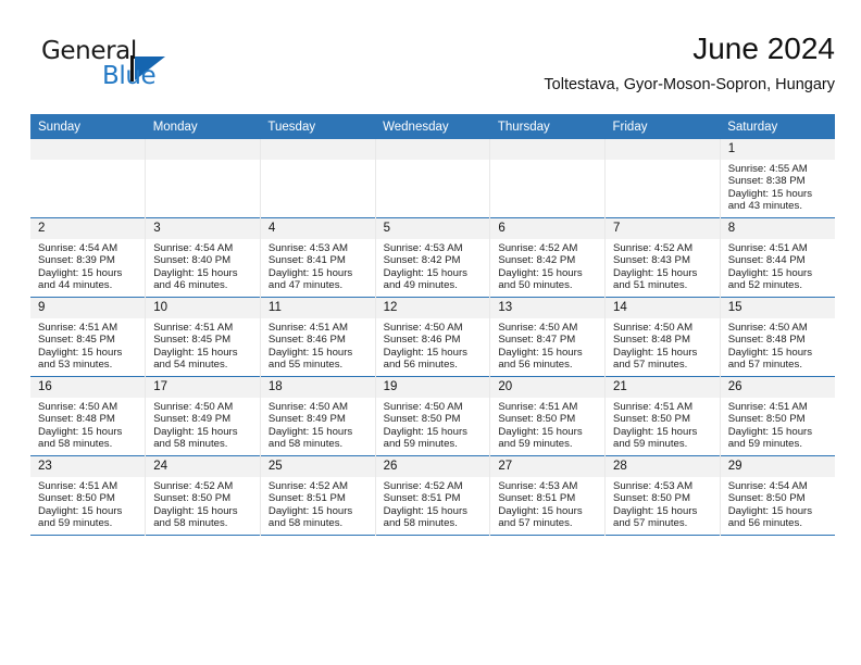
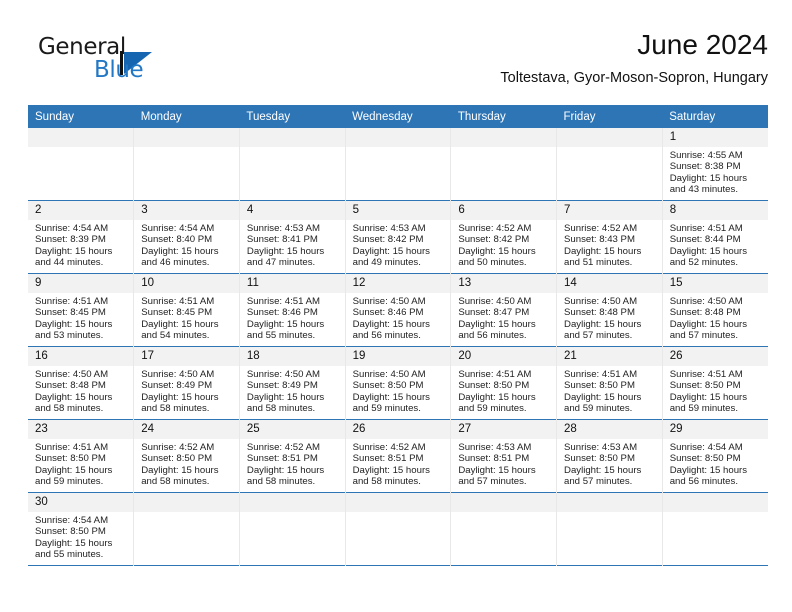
  General
  Blue
  June 2024
  Toltestava, Gyor-Moson-Sopron, Hungary
  Sunday	Monday	Tuesday	Wednesday	Thursday	Friday	Saturday
  						1 Sunrise: 4:55 AM Sunset: 8:38 PM Daylight: 15 hours and 43 minutes.
  2 Sunrise: 4:54 AM Sunset: 8:39 PM Daylight: 15 hours and 44 minutes.	3 Sunrise: 4:54 AM Sunset: 8:40 PM Daylight: 15 hours and 46 minutes.	4 Sunrise: 4:53 AM Sunset: 8:41 PM Daylight: 15 hours and 47 minutes.	5 Sunrise: 4:53 AM Sunset: 8:42 PM Daylight: 15 hours and 49 minutes.	6 Sunrise: 4:52 AM Sunset: 8:42 PM Daylight: 15 hours and 50 minutes.	7 Sunrise: 4:52 AM Sunset: 8:43 PM Daylight: 15 hours and 51 minutes.	8 Sunrise: 4:51 AM Sunset: 8:44 PM Daylight: 15 hours and 52 minutes.
  9 Sunrise: 4:51 AM Sunset: 8:45 PM Daylight: 15 hours and 53 minutes.	10 Sunrise: 4:51 AM Sunset: 8:45 PM Daylight: 15 hours and 54 minutes.	11 Sunrise: 4:51 AM Sunset: 8:46 PM Daylight: 15 hours and 55 minutes.	12 Sunrise: 4:50 AM Sunset: 8:46 PM Daylight: 15 hours and 56 minutes.	13 Sunrise: 4:50 AM Sunset: 8:47 PM Daylight: 15 hours and 56 minutes.	14 Sunrise: 4:50 AM Sunset: 8:48 PM Daylight: 15 hours and 57 minutes.	15 Sunrise: 4:50 AM Sunset: 8:48 PM Daylight: 15 hours and 57 minutes.
  16 Sunrise: 4:50 AM Sunset: 8:48 PM Daylight: 15 hours and 58 minutes.	17 Sunrise: 4:50 AM Sunset: 8:49 PM Daylight: 15 hours and 58 minutes.	18 Sunrise: 4:50 AM Sunset: 8:49 PM Daylight: 15 hours and 58 minutes.	19 Sunrise: 4:50 AM Sunset: 8:50 PM Daylight: 15 hours and 59 minutes.	20 Sunrise: 4:51 AM Sunset: 8:50 PM Daylight: 15 hours and 59 minutes.	21 Sunrise: 4:51 AM Sunset: 8:50 PM Daylight: 15 hours and 59 minutes.	26 Sunrise: 4:51 AM Sunset: 8:50 PM Daylight: 15 hours and 59 minutes.
  23 Sunrise: 4:51 AM Sunset: 8:50 PM Daylight: 15 hours and 59 minutes.	24 Sunrise: 4:52 AM Sunset: 8:50 PM Daylight: 15 hours and 58 minutes.	25 Sunrise: 4:52 AM Sunset: 8:51 PM Daylight: 15 hours and 58 minutes.	26 Sunrise: 4:52 AM Sunset: 8:51 PM Daylight: 15 hours and 58 minutes.	27 Sunrise: 4:53 AM Sunset: 8:51 PM Daylight: 15 hours and 57 minutes.	28 Sunrise: 4:53 AM Sunset: 8:50 PM Daylight: 15 hours and 57 minutes.	29 Sunrise: 4:54 AM Sunset: 8:50 PM Daylight: 15 hours and 56 minutes.
+ 30 Sunrise: 4:54 AM Sunset: 8:50 PM Daylight: 15 hours and 55 minutes.
